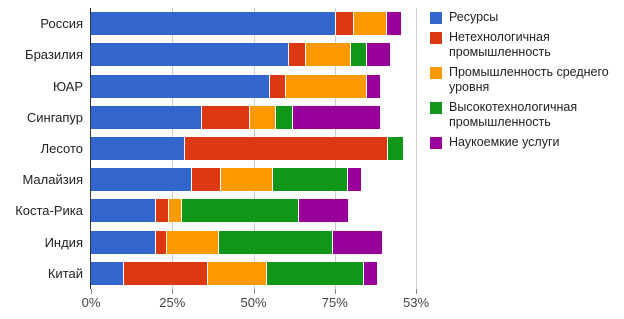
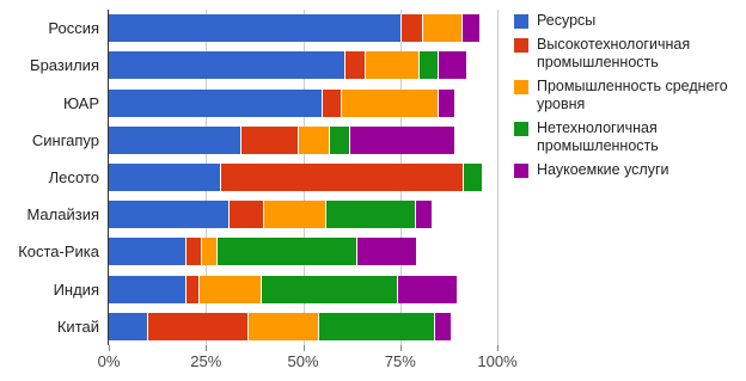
  Россия
  Бразилия
  ЮАР
  Сингапур
  Лесото
  Малайзия
  Коста-Рика
  Индия
  Китай
  0%
  25%
  50%
  75%
- 53%
+ 100%
  Ресурсы
- Нетехнологичная промышленность
+ Высокотехнологичная промышленность
  Промышленность среднего уровня
- Высокотехнологичная промышленность
+ Нетехнологичная промышленность
  Наукоемкие услуги
